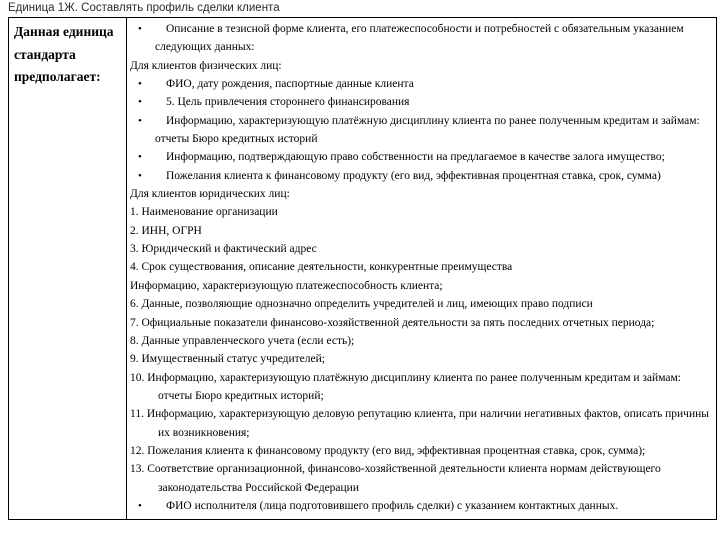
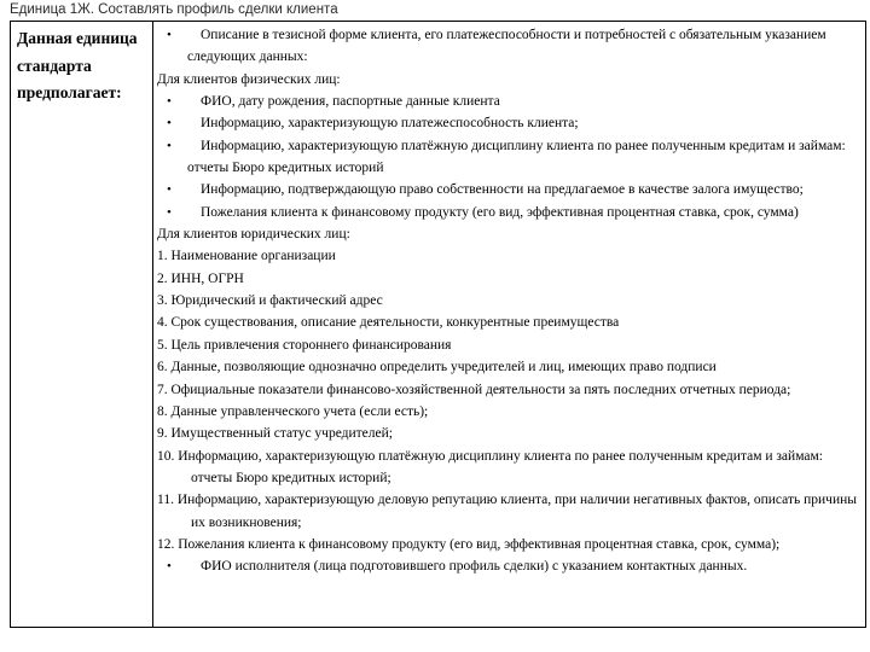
  Единица 1Ж. Составлять профиль сделки клиента
  Данная единица стандарта предполагает:
  •
  Описание в тезисной форме клиента, его платежеспособности и потребностей с обязательным указанием следующих данных:
  Для клиентов физических лиц:
  •
  ФИО, дату рождения, паспортные данные клиента
  •
- 5. Цель привлечения стороннего финансирования
+ Информацию, характеризующую платежеспособность клиента;
  •
  Информацию, характеризующую платёжную дисциплину клиента по ранее полученным кредитам и займам: отчеты Бюро кредитных историй
  •
  Информацию, подтверждающую право собственности на предлагаемое в качестве залога имущество;
  •
  Пожелания клиента к финансовому продукту (его вид, эффективная процентная ставка, срок, сумма)
  Для клиентов юридических лиц:
  1. Наименование организации
  2. ИНН, ОГРН
  3. Юридический и фактический адрес
  4. Срок существования, описание деятельности, конкурентные преимущества
- Информацию, характеризующую платежеспособность клиента;
+ 5. Цель привлечения стороннего финансирования
  6. Данные, позволяющие однозначно определить учредителей и лиц, имеющих право подписи
  7. Официальные показатели финансово-хозяйственной деятельности за пять последних отчетных периода;
  8. Данные управленческого учета (если есть);
  9. Имущественный статус учредителей;
  10. Информацию, характеризующую платёжную дисциплину клиента по ранее полученным кредитам и займам: отчеты Бюро кредитных историй;
  11. Информацию, характеризующую деловую репутацию клиента, при наличии негативных фактов, описать причины их возникновения;
  12. Пожелания клиента к финансовому продукту (его вид, эффективная процентная ставка, срок, сумма);
- 13. Соответствие организационной, финансово-хозяйственной деятельности клиента нормам действующего законодательства Российской Федерации
  •
  ФИО исполнителя (лица подготовившего профиль сделки) с указанием контактных данных.
